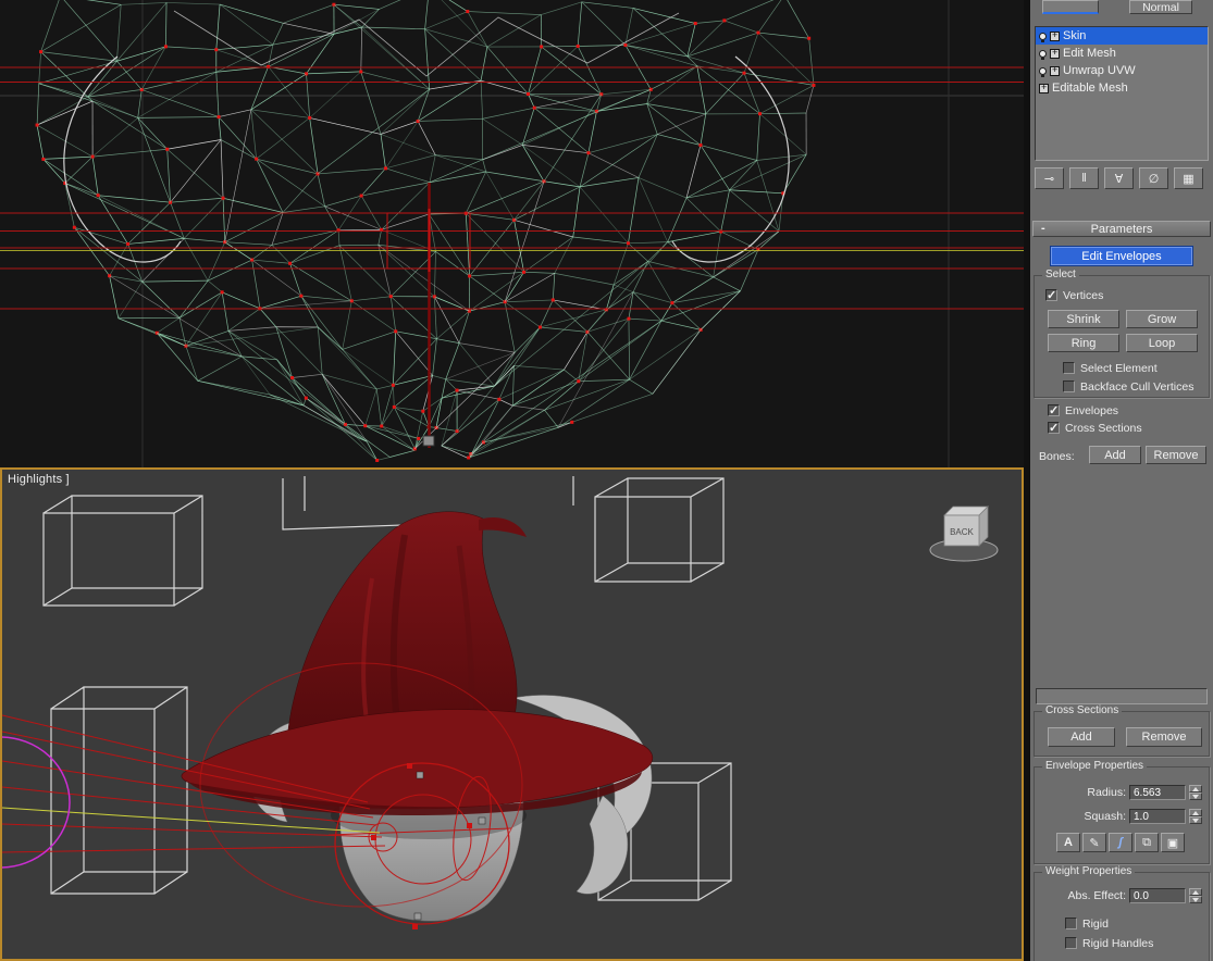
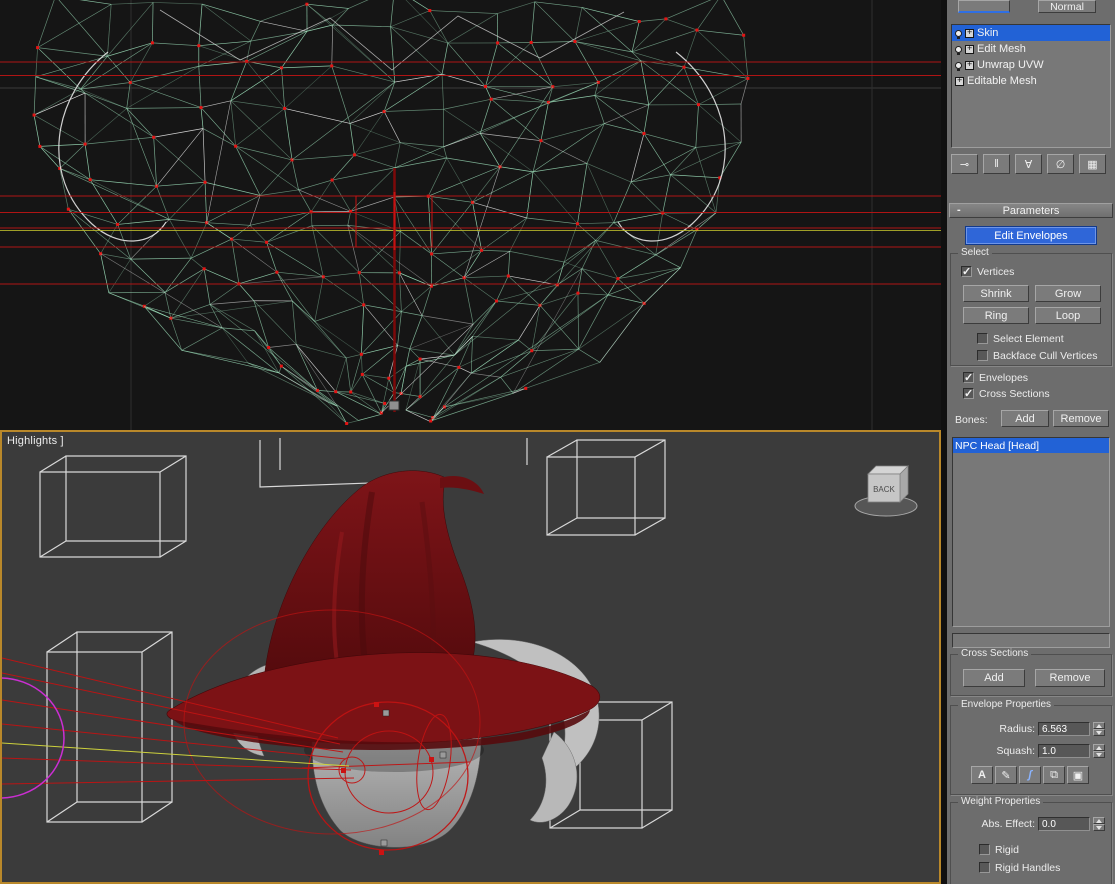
  Highlights ]
  BACK
  Normal
  Skin
  Edit Mesh
  Unwrap UVW
  Editable Mesh
  ⊸
  ‖
  ∀
  ∅
  ▦
  -
  Parameters
  Edit Envelopes
  Select
  Vertices
  Shrink
  Grow
  Ring
  Loop
  Select Element
  Backface Cull Vertices
  Envelopes
  Cross Sections
  Bones:
  Add
  Remove
+ NPC Head [Head]
  Cross Sections
  Add
  Remove
  Envelope Properties
  Radius:
  6.563
  Squash:
  1.0
  A
  ✎
  ʃ
  ⧉
  ▣
  Weight Properties
  Abs. Effect:
  0.0
  Rigid
  Rigid Handles
